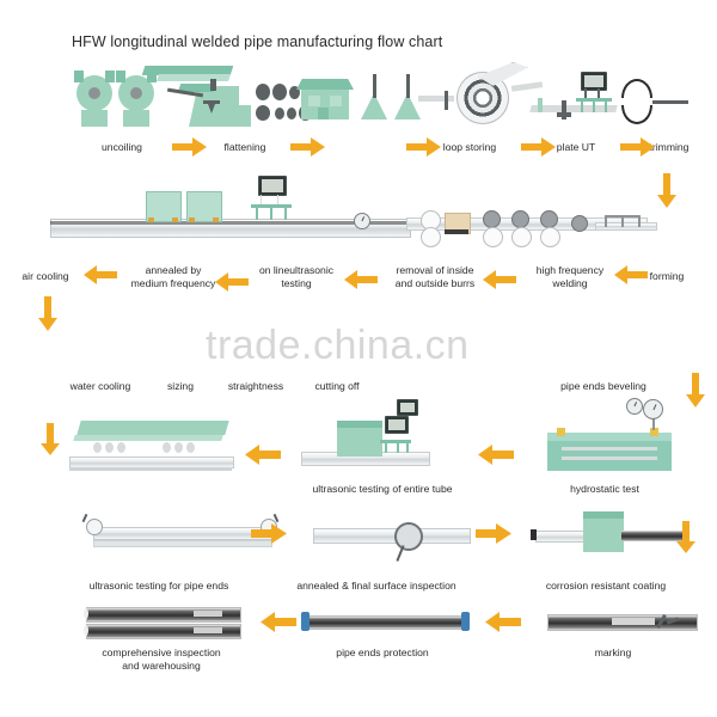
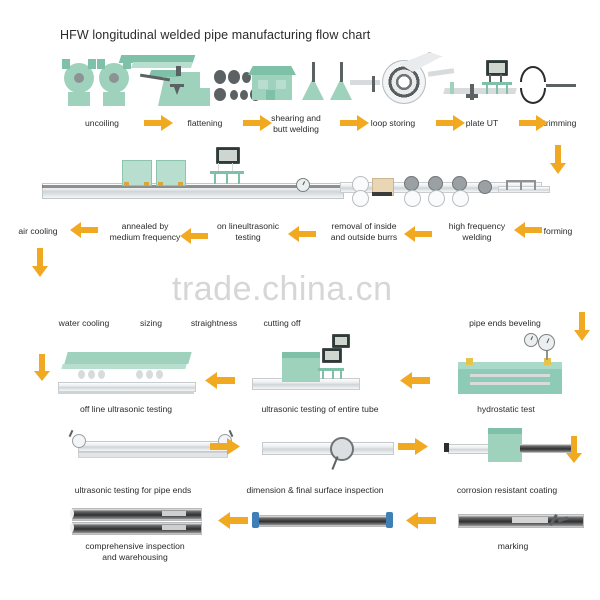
  HFW longitudinal welded pipe manufacturing flow chart
  trade.china.cn
  uncoiling
  flattening
+ shearing and
+ butt welding
  loop storing
  plate UT
  imming
  air cooling
  annealed by
  medium frequency
  on lineultrasonic
  testing
  removal of inside
  and outside burrs
  high frequency
  welding
  forming
  water cooling
  sizing
  straightness
  cutting off
  pipe ends beveling
+ off line ultrasonic testing
  ultrasonic testing of entire tube
  hydrostatic test
  ultrasonic testing for pipe ends
- annealed & final surface inspection
+ dimension & final surface inspection
  corrosion resistant coating
  comprehensive inspection
  and warehousing
- pipe ends protection
  marking
